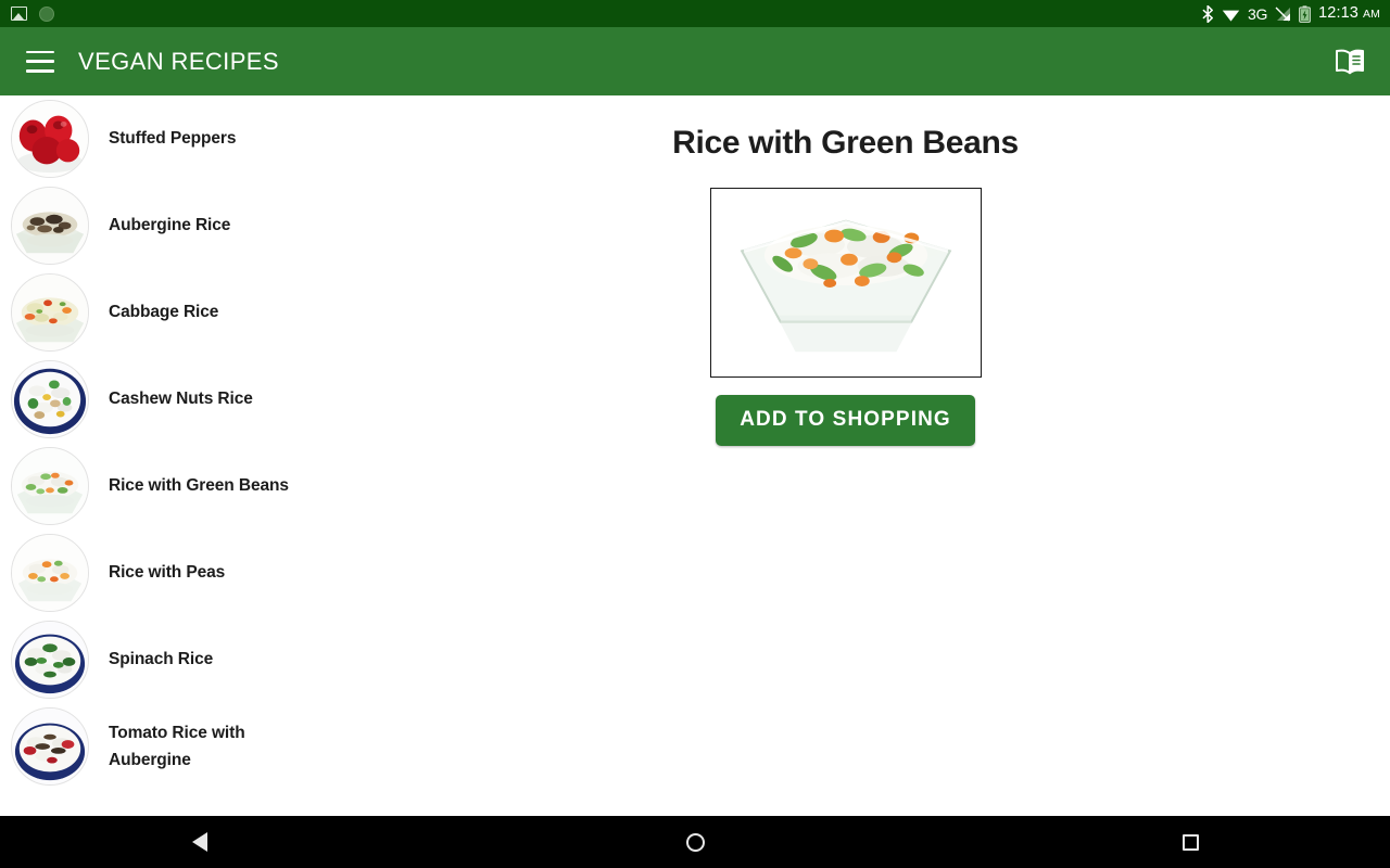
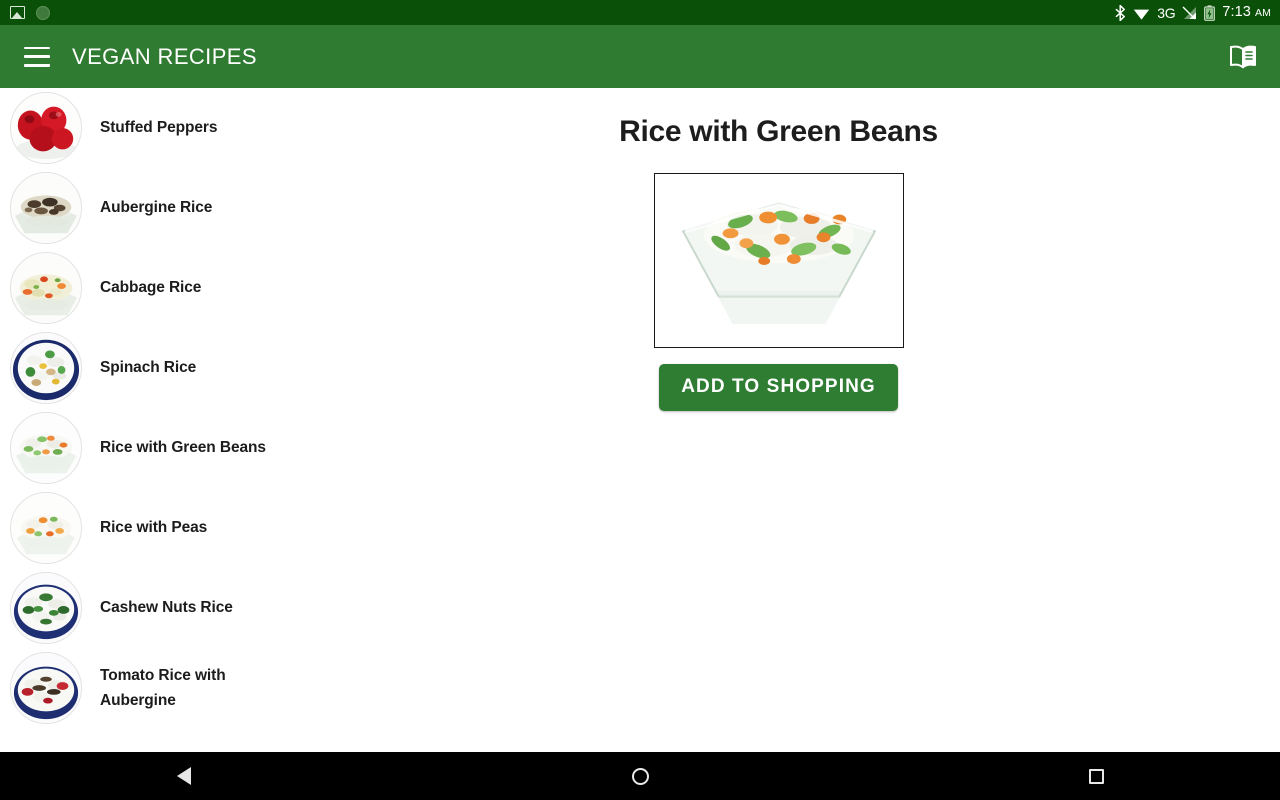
  3G
- 12:13 AM
+ 7:13 AM
  VEGAN RECIPES
  Stuffed Peppers
  Aubergine Rice
  Cabbage Rice
- Cashew Nuts Rice
+ Spinach Rice
  Rice with Green Beans
  Rice with Peas
- Spinach Rice
+ Cashew Nuts Rice
  Tomato Rice with Aubergine
  Rice with Green Beans
  ADD TO SHOPPING
